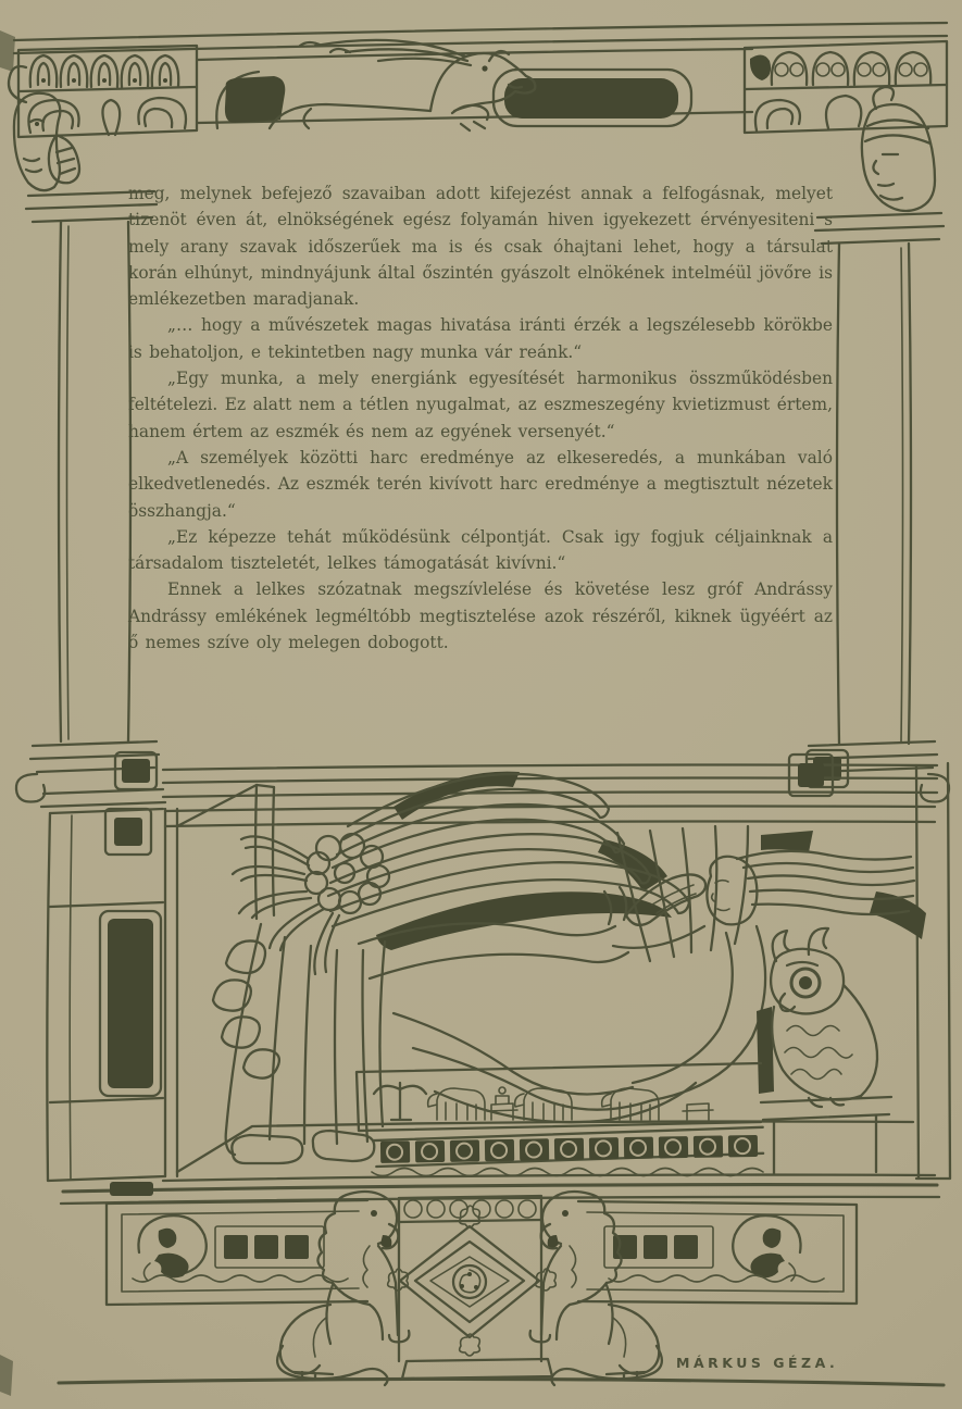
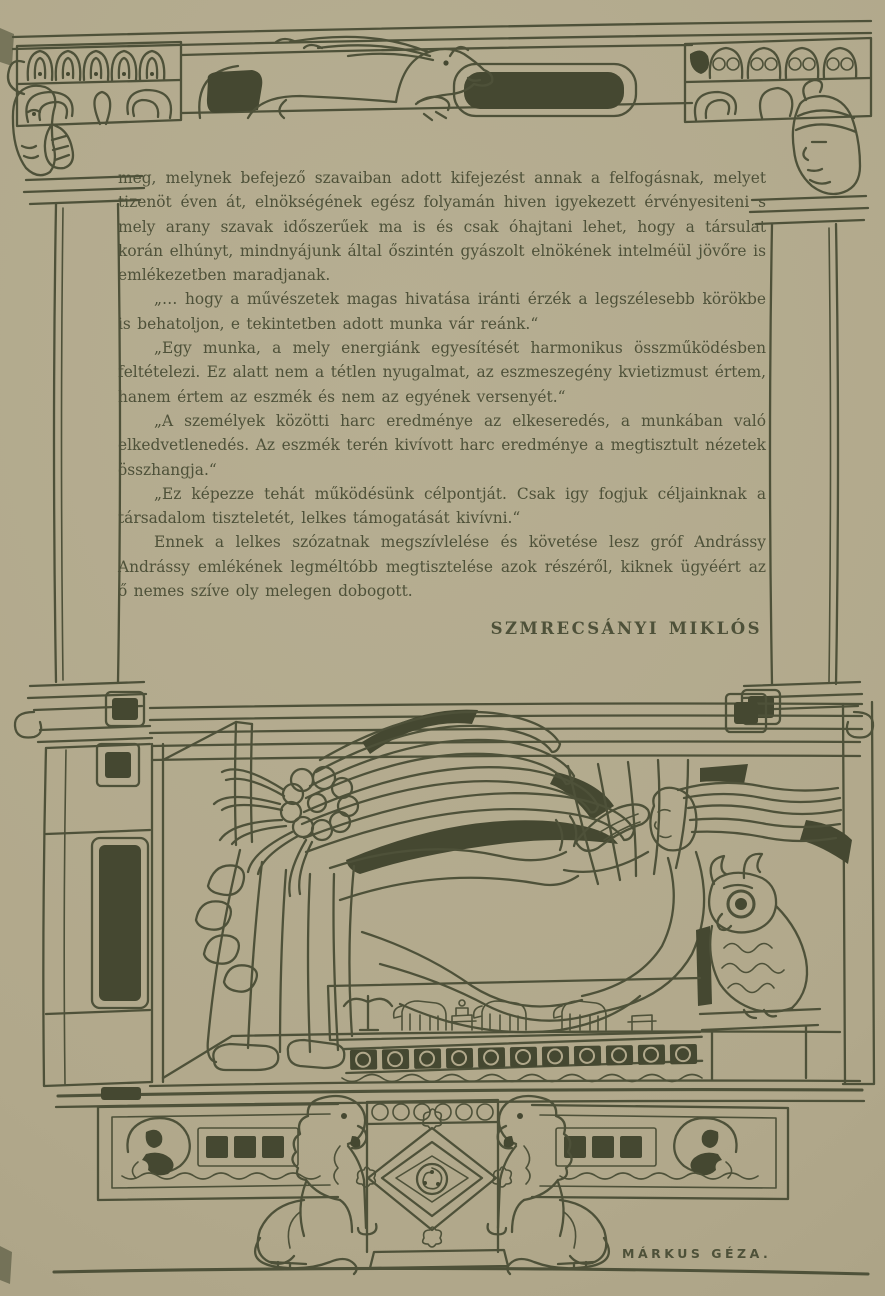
  meg, melynek befejező szavaiban adott kifejezést annak a felfogásnak, melyet tizenöt éven át, elnökségének egész folyamán hiven igyekezett érvényesiteni s mely arany szavak időszerűek ma is és csak óhajtani lehet, hogy a társulat korán elhúnyt, mindnyájunk által őszintén gyászolt elnökének intelméül jövőre is emlékezetben maradjanak.
- „… hogy a művészetek magas hivatása iránti érzék a legszélesebb körökbe is behatoljon, e tekintetben nagy munka vár reánk.“
+ „… hogy a művészetek magas hivatása iránti érzék a legszélesebb körökbe is behatoljon, e tekintetben adott munka vár reánk.“
  „Egy munka, a mely energiánk egyesítését harmonikus összműködésben feltételezi. Ez alatt nem a tétlen nyugalmat, az eszmeszegény kvietizmust értem, hanem értem az eszmék és nem az egyének versenyét.“
  „A személyek közötti harc eredménye az elkeseredés, a munkában való elkedvetlenedés. Az eszmék terén kivívott harc eredménye a megtisztult nézetek összhangja.“
  „Ez képezze tehát működésünk célpontját. Csak igy fogjuk céljainknak a társadalom tiszteletét, lelkes támogatását kivívni.“
  Ennek a lelkes szózatnak megszívlelése és követése lesz gróf Andrássy Andrássy emlékének legméltóbb megtisztelése azok részéről, kiknek ügyéért az ő nemes szíve oly melegen dobogott.
+ SZMRECSÁNYI MIKLÓS
  MÁRKUS GÉZA.
